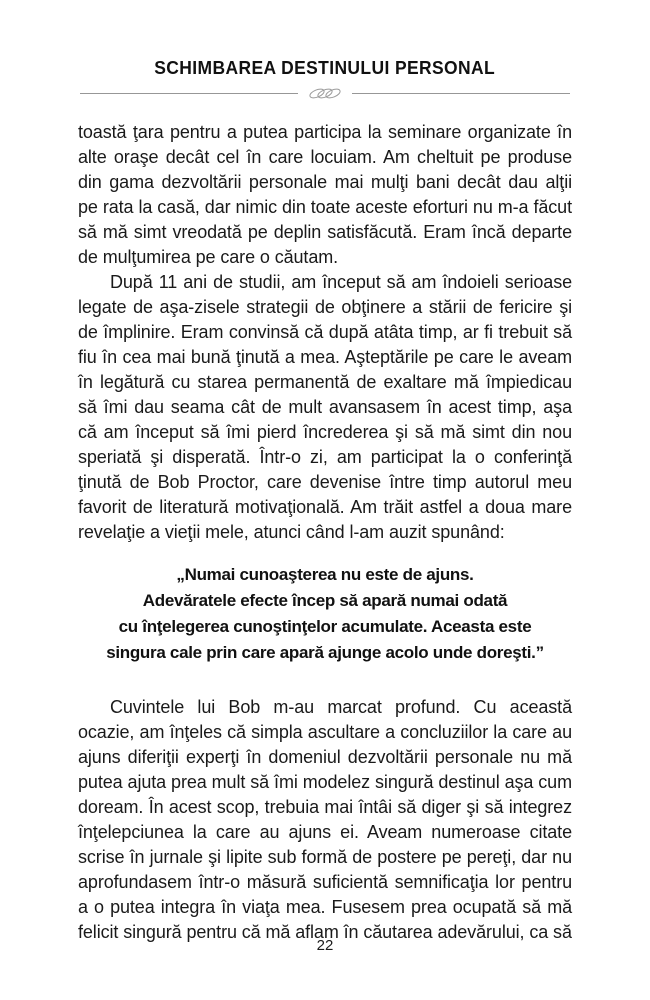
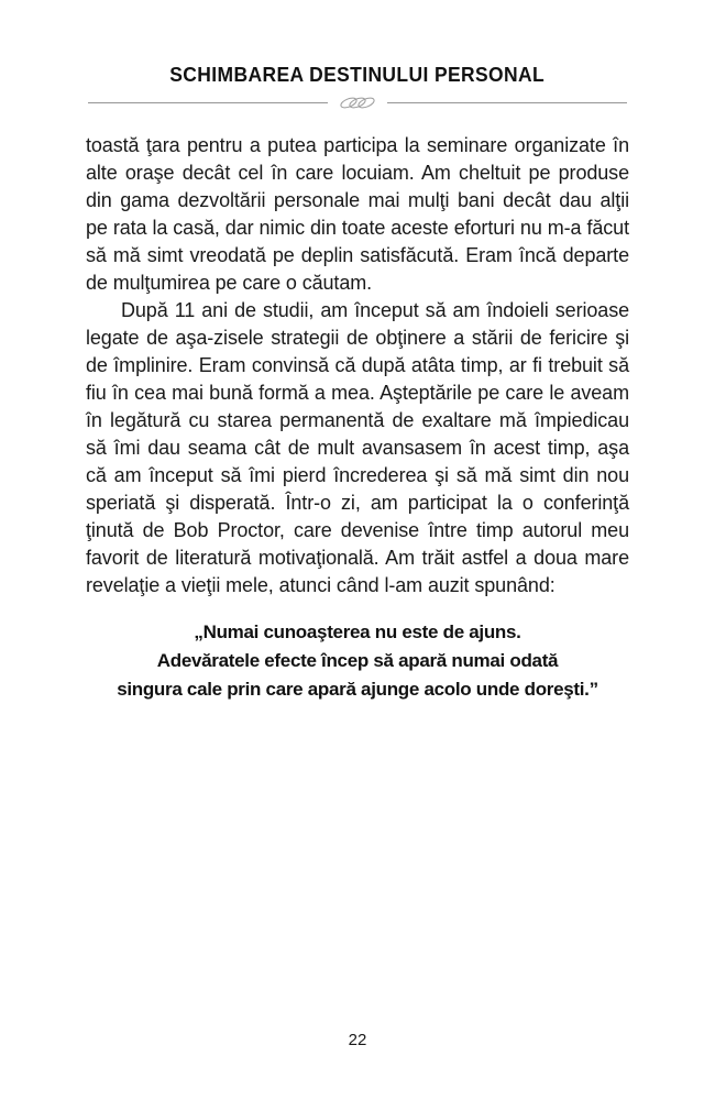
  SCHIMBAREA DESTINULUI PERSONAL
  toastă ţara pentru a putea participa la seminare organizate în alte oraşe decât cel în care locuiam. Am cheltuit pe produse din gama dezvoltării personale mai mulţi bani decât dau alţii pe rata la casă, dar nimic din toate aceste eforturi nu m-a făcut să mă simt vreodată pe deplin satisfăcută. Eram încă departe de mulţumirea pe care o căutam.
- După 11 ani de studii, am început să am îndoieli serioase legate de aşa-zisele strategii de obţinere a stării de fericire şi de împlinire. Eram convinsă că după atâta timp, ar fi trebuit să fiu în cea mai bună ţinută a mea. Aşteptările pe care le aveam în legătură cu starea permanentă de exaltare mă împiedicau să îmi dau seama cât de mult avansasem în acest timp, aşa că am început să îmi pierd încrederea şi să mă simt din nou speriată şi disperată. Într-o zi, am participat la o conferinţă ţinută de Bob Proctor, care devenise între timp autorul meu favorit de literatură motivaţională. Am trăit astfel a doua mare revelaţie a vieţii mele, atunci când l-am auzit spunând:
+ După 11 ani de studii, am început să am îndoieli serioase legate de aşa-zisele strategii de obţinere a stării de fericire şi de împlinire. Eram convinsă că după atâta timp, ar fi trebuit să fiu în cea mai bună formă a mea. Aşteptările pe care le aveam în legătură cu starea permanentă de exaltare mă împiedicau să îmi dau seama cât de mult avansasem în acest timp, aşa că am început să îmi pierd încrederea şi să mă simt din nou speriată şi disperată. Într-o zi, am participat la o conferinţă ţinută de Bob Proctor, care devenise între timp autorul meu favorit de literatură motivaţională. Am trăit astfel a doua mare revelaţie a vieţii mele, atunci când l-am auzit spunând:
  „Numai cunoaşterea nu este de ajuns.
  Adevăratele efecte încep să apară numai odată
- cu înţelegerea cunoştinţelor acumulate. Aceasta este
  singura cale prin care apară ajunge acolo unde doreşti.”
- Cuvintele lui Bob m-au marcat profund. Cu această ocazie, am înţeles că simpla ascultare a concluziilor la care au ajuns diferiţii experţi în domeniul dezvoltării personale nu mă putea ajuta prea mult să îmi modelez singură destinul aşa cum doream. În acest scop, trebuia mai întâi să diger şi să integrez înţelepciunea la care au ajuns ei. Aveam numeroase citate scrise în jurnale şi lipite sub formă de postere pe pereţi, dar nu aprofundasem într-o măsură suficientă semnificaţia lor pentru a o putea integra în viaţa mea. Fusesem prea ocupată să mă felicit singură pentru că mă aflam în căutarea adevărului, ca să
  22
